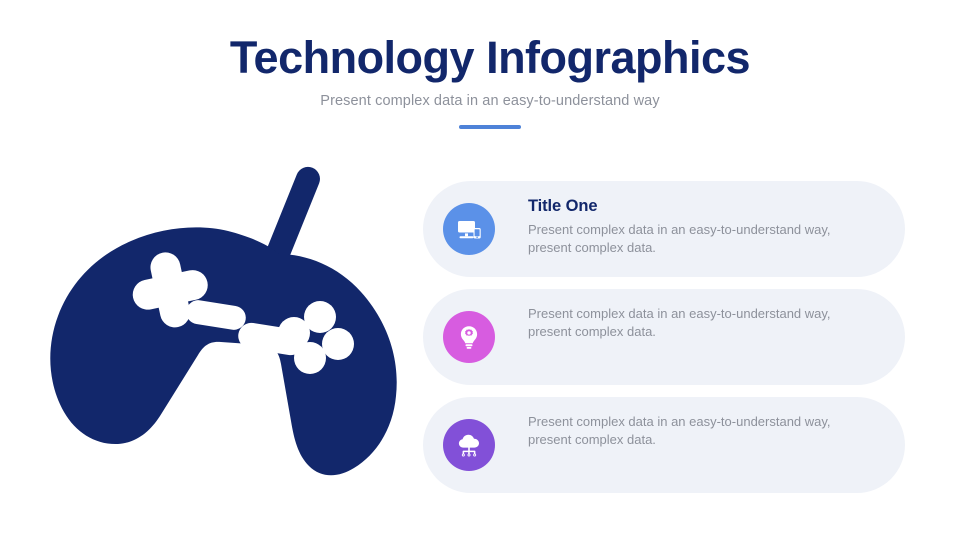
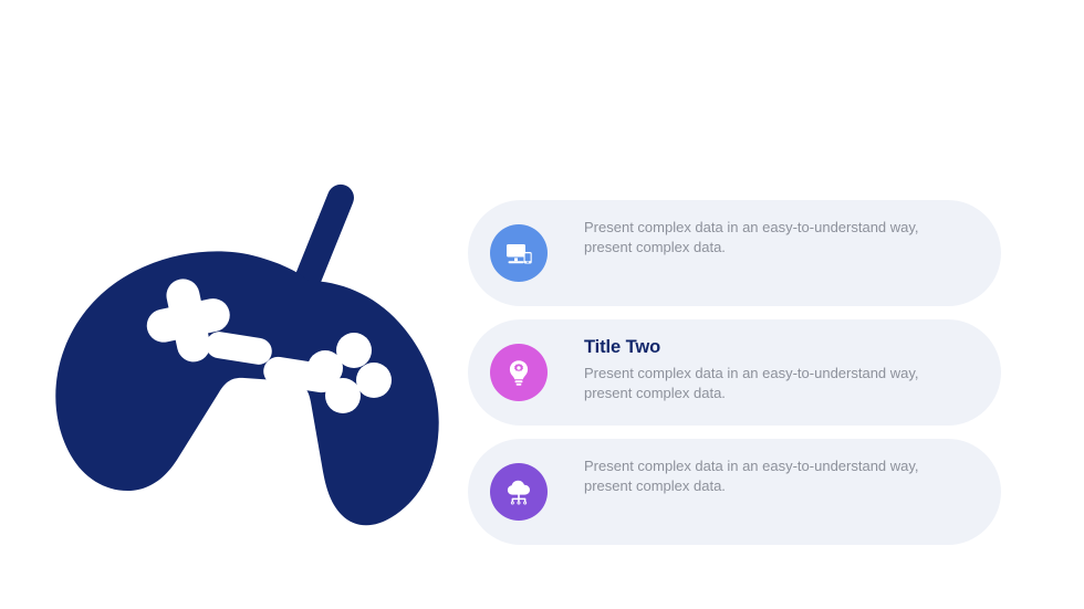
- Technology Infographics
- Present complex data in an easy-to-understand way
- Title One
  Present complex data in an easy-to-understand way, present complex data.
+ Title Two
  Present complex data in an easy-to-understand way, present complex data.
  Present complex data in an easy-to-understand way, present complex data.
